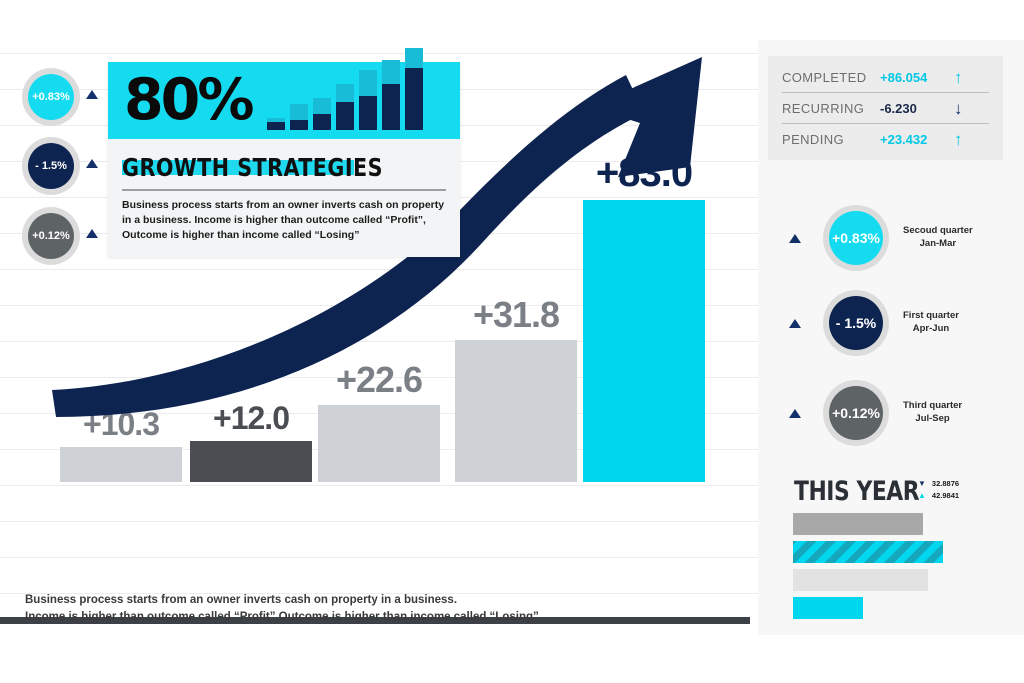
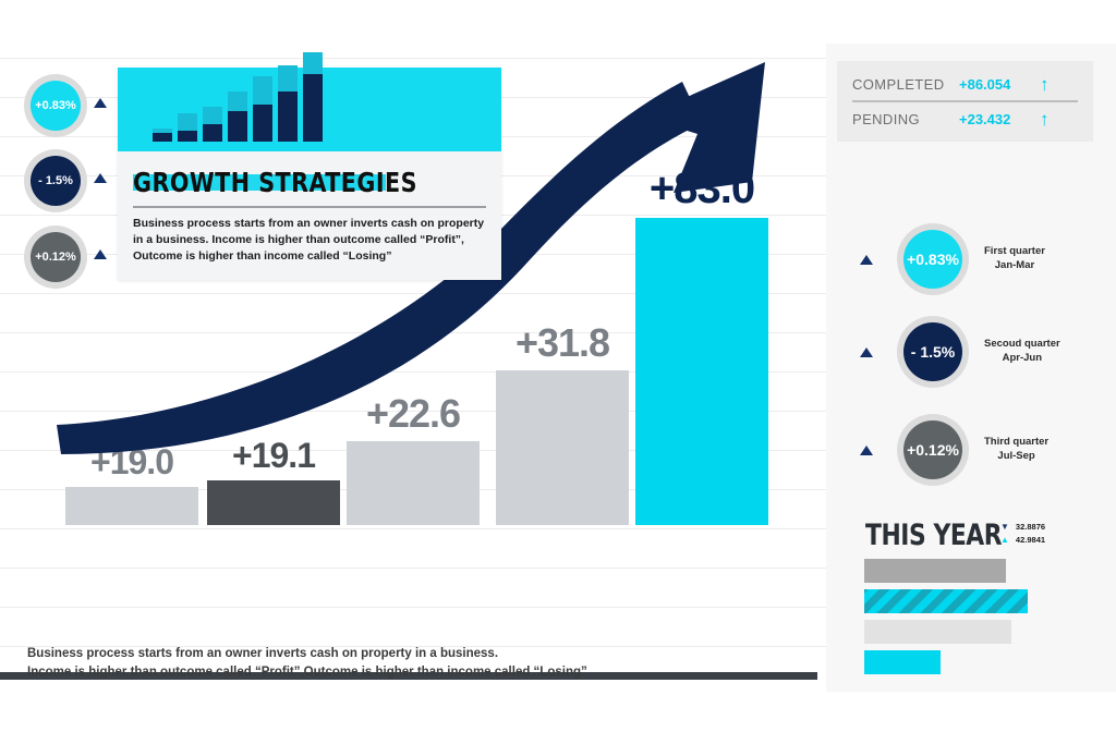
- +10.3
+ +19.0
- +12.0
+ +19.1
  +22.6
  +31.8
  +3.0
- 80%
  GROWTH STRATEGIES
  Business process starts from an owner inverts cash on property in a business. Income is higher than outcome called “Profit”, Outcome is higher than income called “Losing”
  +0.83%
  - 1.5%
  +0.12%
  Business process starts from an owner inverts cash on property in a business.
  Income is higher than outcome called “Profit”,Outcome is higher than income called “Losing”
  COMPLETED
  +86.054
  ↑
- RECURRING
- -6.230
- ↓
  PENDING
  +23.432
  ↑
  +0.83%
- Secoud quarter
+ First quarter
  Jan-Mar
  - 1.5%
- First quarter
+ Secoud quarter
  Apr-Jun
  +0.12%
  Third quarter
  Jul-Sep
  THIS YEAR
  ▼
  32.8876
  ▲
  42.9841
